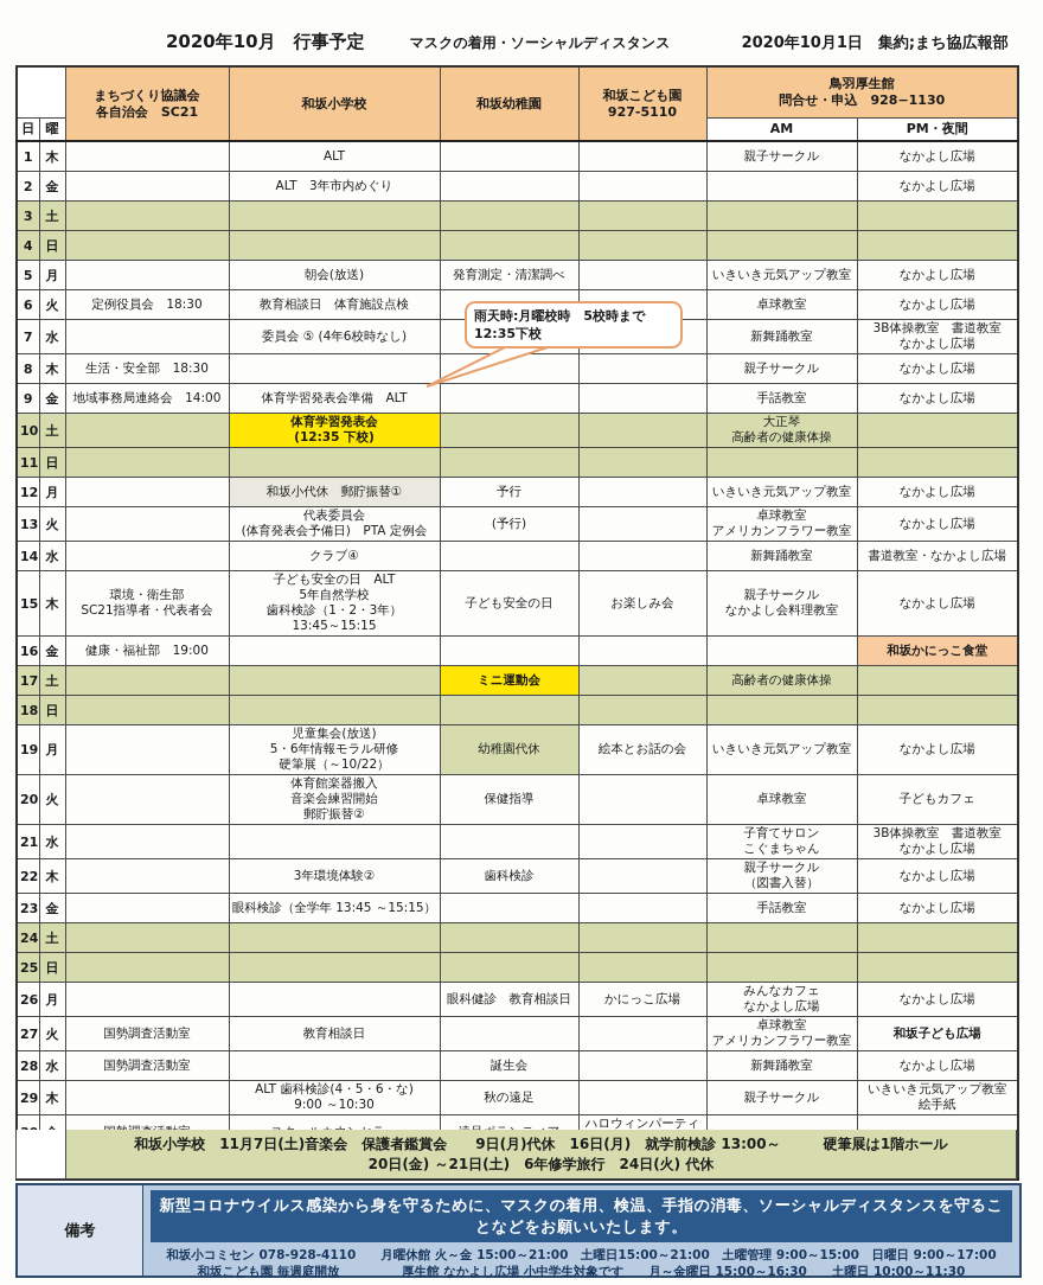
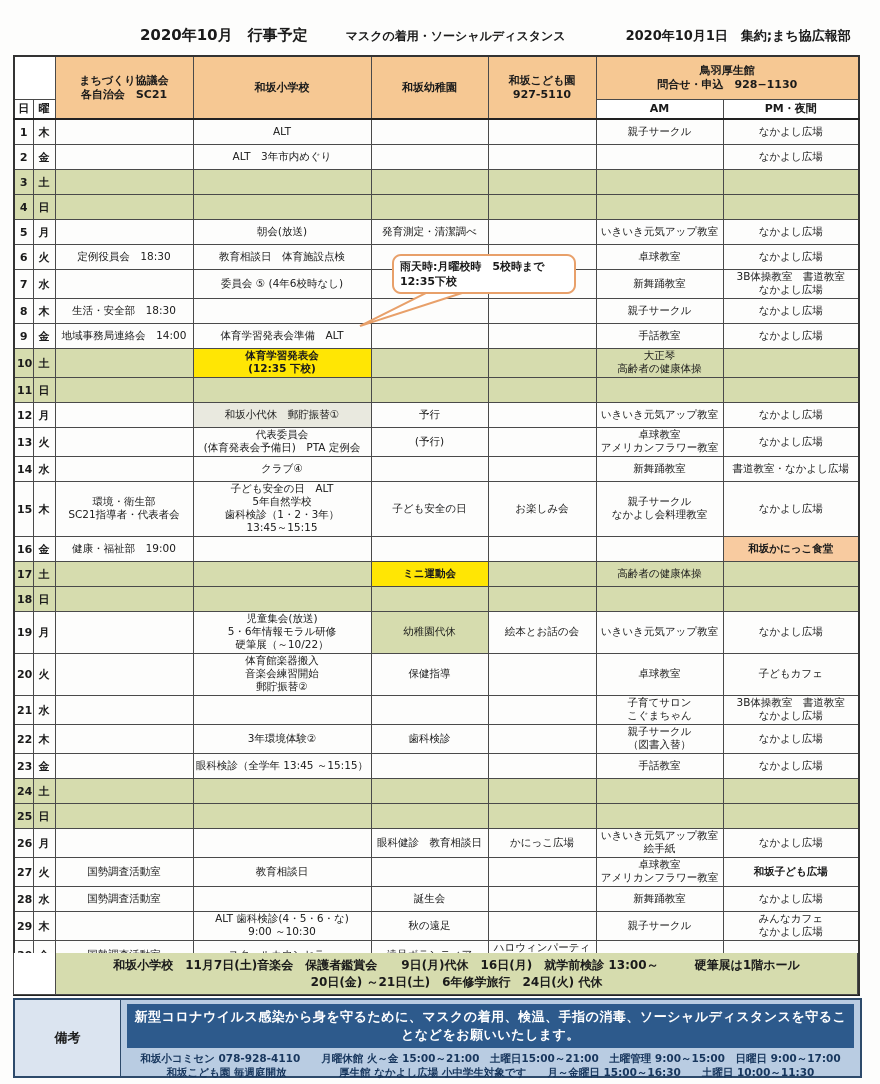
  2020年10月 行事予定
  マスクの着用・ソーシャルディスタンス
  2020年10月1日 集約;まち協広報部
  	まちづくり協議会 各自治会 SC21	和坂小学校	和坂幼稚園	和坂こども園 927-5110	鳥羽厚生館 問合せ・申込 928−1130
  日	曜	AM	PM・夜間
  1	木		ALT			親子サークル	なかよし広場
  2	金		ALT 3年市内めぐり				なかよし広場
  3	土
  4	日
  5	月		朝会(放送)	発育測定・清潔調べ		いきいき元気アップ教室	なかよし広場
  6	火	定例役員会 18:30	教育相談日 体育施設点検			卓球教室	なかよし広場
  7	水		委員会 ⑤ (4年6校時なし)			新舞踊教室	3B体操教室 書道教室 なかよし広場
  8	木	生活・安全部 18:30				親子サークル	なかよし広場
  9	金	地域事務局連絡会 14:00	体育学習発表会準備 ALT			手話教室	なかよし広場
  10	土		体育学習発表会 (12:35 下校)			大正琴 高齢者の健康体操
  11	日
  12	月		和坂小代休 郵貯振替①	予行		いきいき元気アップ教室	なかよし広場
  13	火		代表委員会 (体育発表会予備日) PTA 定例会	(予行)		卓球教室 アメリカンフラワー教室	なかよし広場
  14	水		クラブ④			新舞踊教室	書道教室・なかよし広場
  15	木	環境・衛生部 SC21指導者・代表者会	子ども安全の日 ALT 5年自然学校 歯科検診（1・2・3年） 13:45～15:15	子ども安全の日	お楽しみ会	親子サークル なかよし会料理教室	なかよし広場
  16	金	健康・福祉部 19:00					和坂かにっこ食堂
  17	土			ミニ運動会		高齢者の健康体操
  18	日
  19	月		児童集会(放送) 5・6年情報モラル研修 硬筆展（～10/22）	幼稚園代休	絵本とお話の会	いきいき元気アップ教室	なかよし広場
  20	火		体育館楽器搬入 音楽会練習開始 郵貯振替②	保健指導		卓球教室	子どもカフェ
  21	水					子育てサロン こぐまちゃん	3B体操教室 書道教室 なかよし広場
  22	木		3年環境体験②	歯科検診		親子サークル （図書入替）	なかよし広場
  23	金		眼科検診（全学年 13:45 ～15:15）			手話教室	なかよし広場
  24	土
  25	日
- 26	月			眼科健診 教育相談日	かにっこ広場	みんなカフェ なかよし広場	なかよし広場
+ 26	月			眼科健診 教育相談日	かにっこ広場	いきいき元気アップ教室 絵手紙	なかよし広場
  27	火	国勢調査活動室	教育相談日			卓球教室 アメリカンフラワー教室	和坂子ども広場
  28	水	国勢調査活動室		誕生会		新舞踊教室	なかよし広場
- 29	木		ALT 歯科検診(4・5・6・な) 9:00 ～10:30	秋の遠足		親子サークル	いきいき元気アップ教室 絵手紙
+ 29	木		ALT 歯科検診(4・5・6・な) 9:00 ～10:30	秋の遠足		親子サークル	みんなカフェ なかよし広場
  雨天時:月曜校時 5校時まで
  12:35下校
  和坂小学校 11月7日(土)音楽会 保護者鑑賞会 9日(月)代休 16日(月) 就学前検診 13:00～ 硬筆展は1階ホール
  20日(金) ～21日(土) 6年修学旅行 24日(火) 代休
  備考
  新型コロナウイルス感染から身を守るために、マスクの着用、検温、手指の消毒、ソーシャルディスタンスを守ることなどをお願いいたします。
  和坂小コミセン 078-928-4110 月曜休館 火～金 15:00～21:00 土曜日15:00～21:00 土曜管理 9:00～15:00 日曜日 9:00～17:00
  和坂こども園 毎週庭開放 厚生館 なかよし広場 小中学生対象です 月～金曜日 15:00～16:30 土曜日 10:00～11:30
